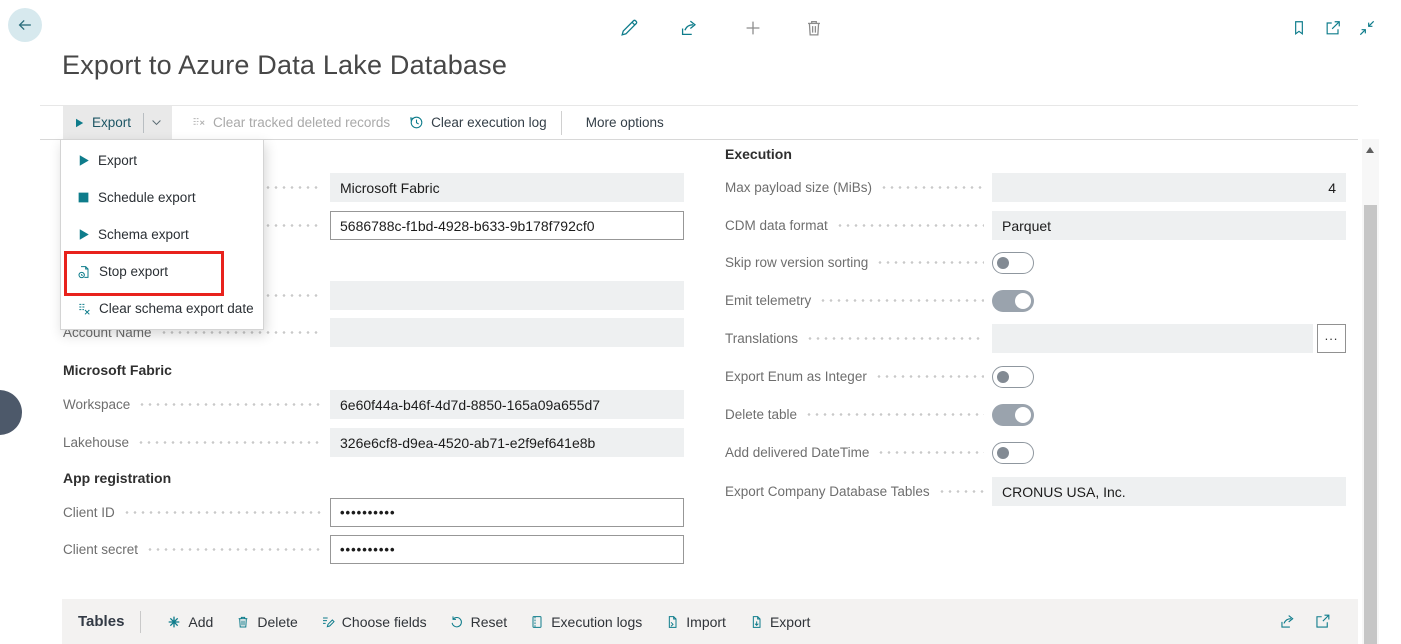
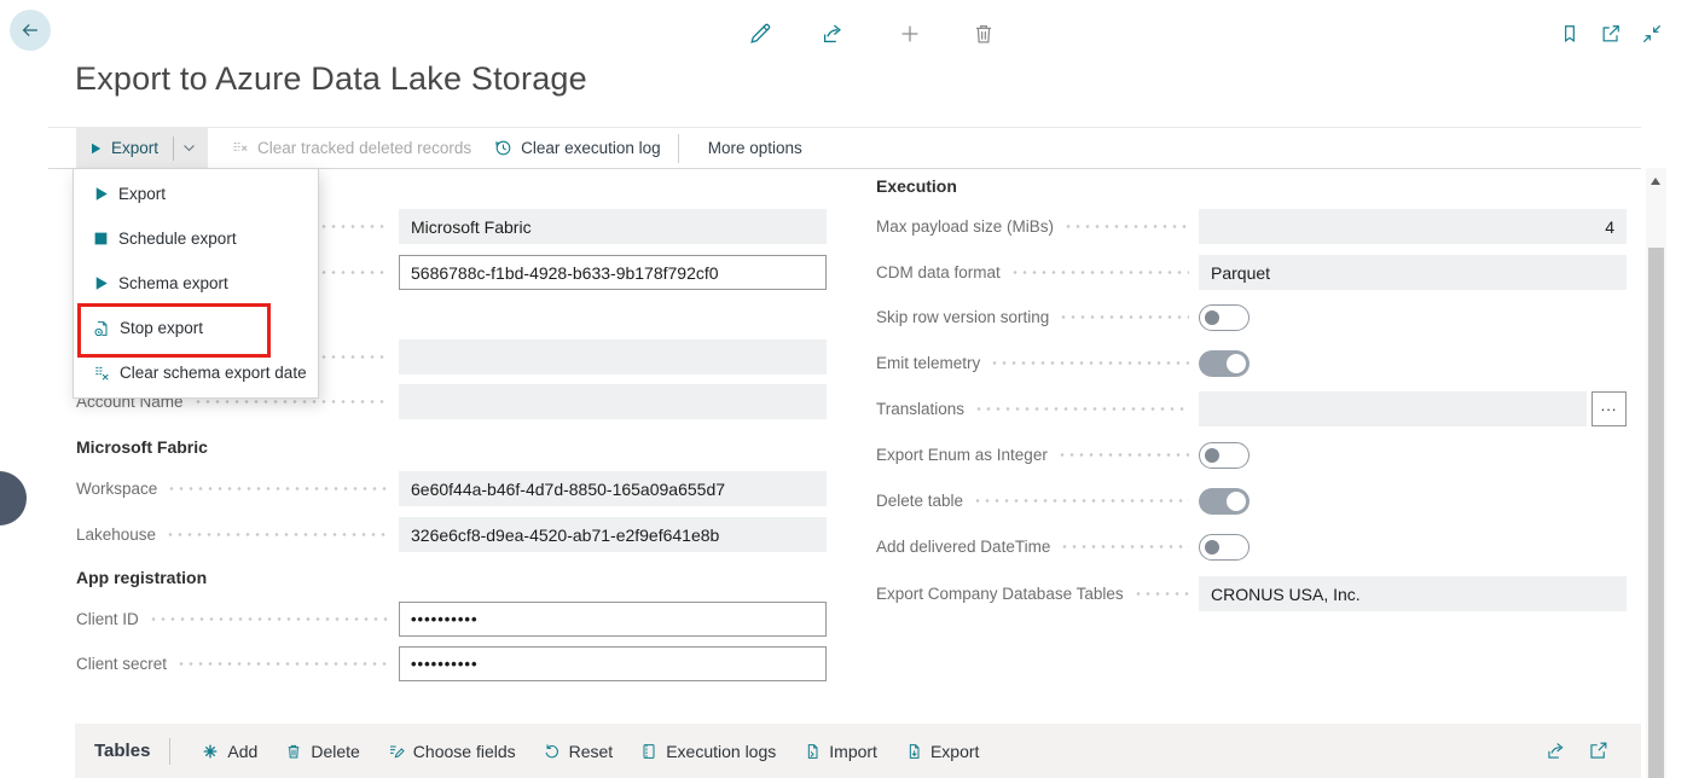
- Export to Azure Data Lake Database
+ Export to Azure Data Lake Storage
  Export
  Clear tracked deleted records
  Clear execution log
  More options
  Microsoft Fabric
  5686788c-f1bd-4928-b633-9b178f792cf0
  Account Name
  Microsoft Fabric
  Workspace
  6e60f44a-b46f-4d7d-8850-165a09a655d7
  Lakehouse
  326e6cf8-d9ea-4520-ab71-e2f9ef641e8b
  App registration
  Client ID
  ••••••••••
  Client secret
  ••••••••••
  Execution
  Max payload size (MiBs)
  4
  CDM data format
  Parquet
  Skip row version sorting
  Emit telemetry
  Translations
  ...
  Export Enum as Integer
  Delete table
  Add delivered DateTime
  Export Company Database Tables
  CRONUS USA, Inc.
  Export
  Schedule export
  Schema export
  Stop export
  Clear schema export date
  Tables
  Add
  Delete
  Choose fields
  Reset
  Execution logs
  Import
  Export
